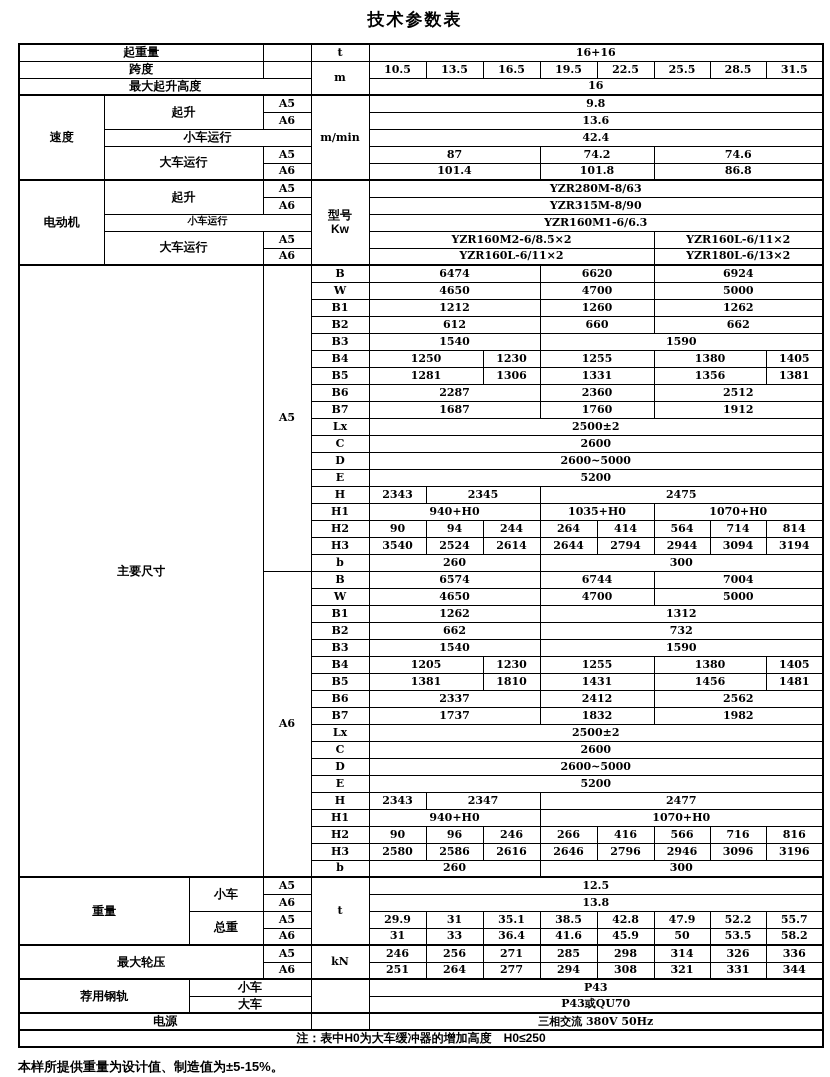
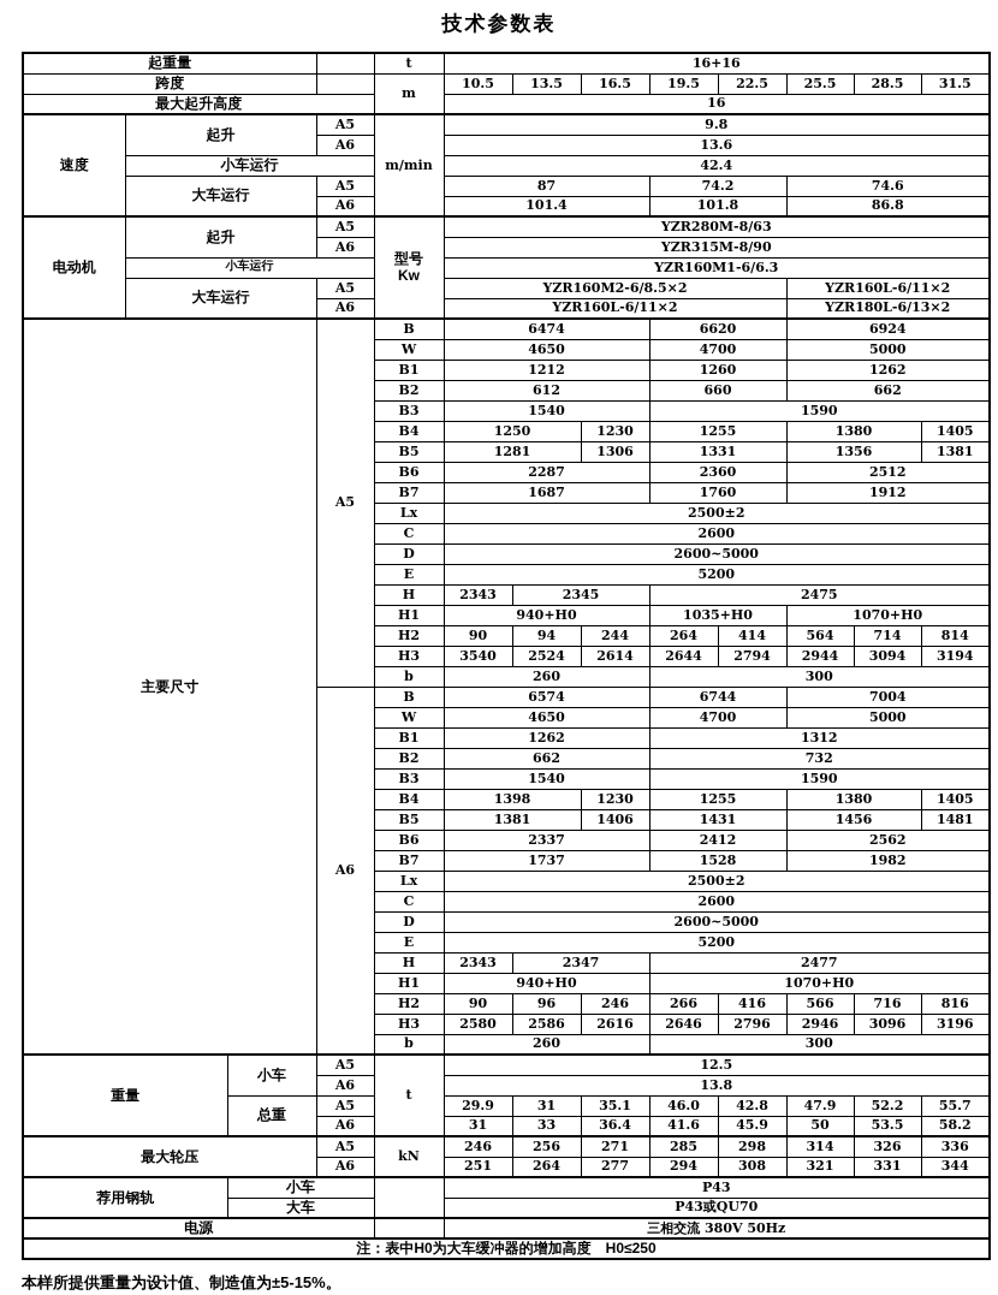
  技术参数表
  起重量		t	16+16
  跨度		m	10.5	13.5	16.5	19.5	22.5	25.5	28.5	31.5
  最大起升高度	16
  速度	起升	A5	m/min	9.8
  A6	13.6
  小车运行	42.4
  大车运行	A5	87	74.2	74.6
  A6	101.4	101.8	86.8
  电动机	起升	A5	型号 Kw	YZR280M-8/63
  A6	YZR315M-8/90
  小车运行	YZR160M1-6/6.3
  大车运行	A5	YZR160M2-6/8.5×2	YZR160L-6/11×2
  A6	YZR160L-6/11×2	YZR180L-6/13×2
  主要尺寸	A5	B	6474	6620	6924
  W	4650	4700	5000
  B1	1212	1260	1262
  B2	612	660	662
  B3	1540	1590
  B4	1250	1230	1255	1380	1405
  B5	1281	1306	1331	1356	1381
  B6	2287	2360	2512
  B7	1687	1760	1912
  Lx	2500±2
  C	2600
  D	2600~5000
  E	5200
  H	2343	2345	2475
  H1	940+H0	1035+H0	1070+H0
  H2	90	94	244	264	414	564	714	814
  H3	3540	2524	2614	2644	2794	2944	3094	3194
  b	260	300
  A6	B	6574	6744	7004
  W	4650	4700	5000
  B1	1262	1312
  B2	662	732
  B3	1540	1590
- B4	1205	1230	1255	1380	1405
+ B4	1398	1230	1255	1380	1405
- B5	1381	1810	1431	1456	1481
+ B5	1381	1406	1431	1456	1481
  B6	2337	2412	2562
- B7	1737	1832	1982
+ B7	1737	1528	1982
  Lx	2500±2
  C	2600
  D	2600~5000
  E	5200
  H	2343	2347	2477
  H1	940+H0	1070+H0
  H2	90	96	246	266	416	566	716	816
  H3	2580	2586	2616	2646	2796	2946	3096	3196
  b	260	300
  重量	小车	A5	t	12.5
  A6	13.8
- 总重	A5	29.9	31	35.1	38.5	42.8	47.9	52.2	55.7
+ 总重	A5	29.9	31	35.1	46.0	42.8	47.9	52.2	55.7
  A6	31	33	36.4	41.6	45.9	50	53.5	58.2
  最大轮压	A5	kN	246	256	271	285	298	314	326	336
  A6	251	264	277	294	308	321	331	344
  荐用钢轨	小车		P43
  大车	P43或QU70
  电源		三相交流 380V 50Hz
  注：表中H0为大车缓冲器的增加高度 H0≤250
  本样所提供重量为设计值、制造值为±5-15%。
